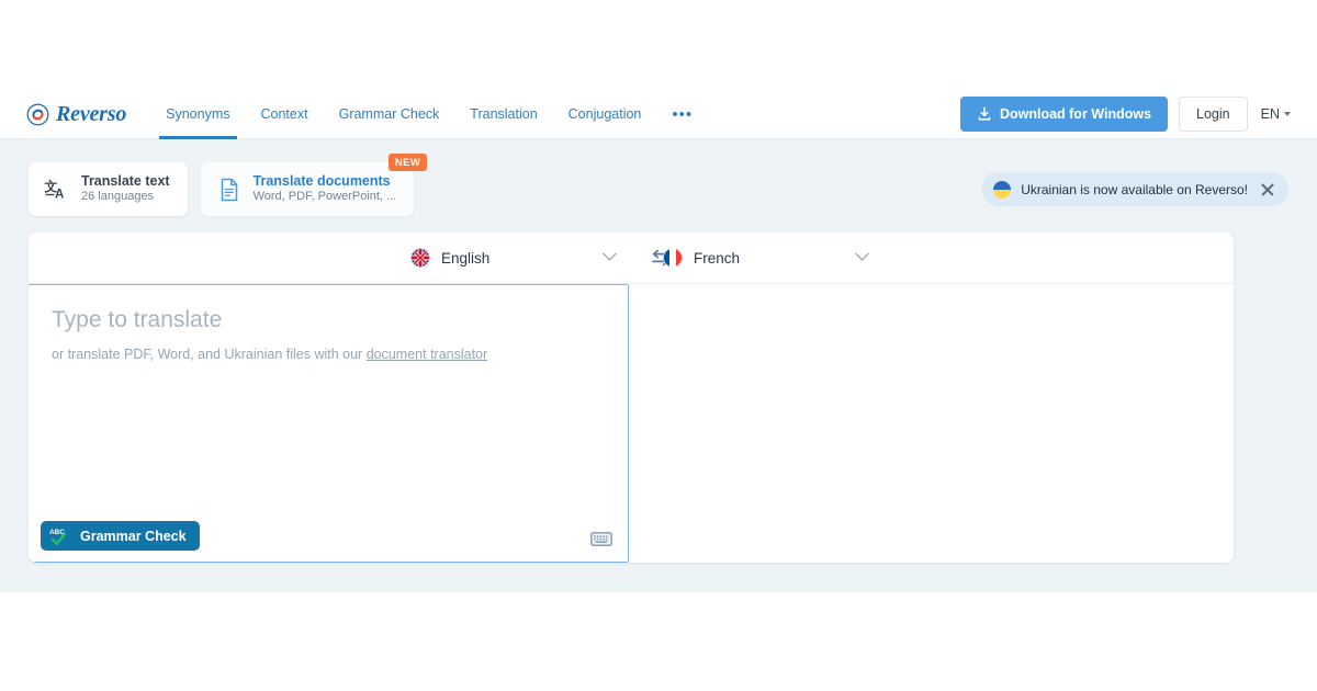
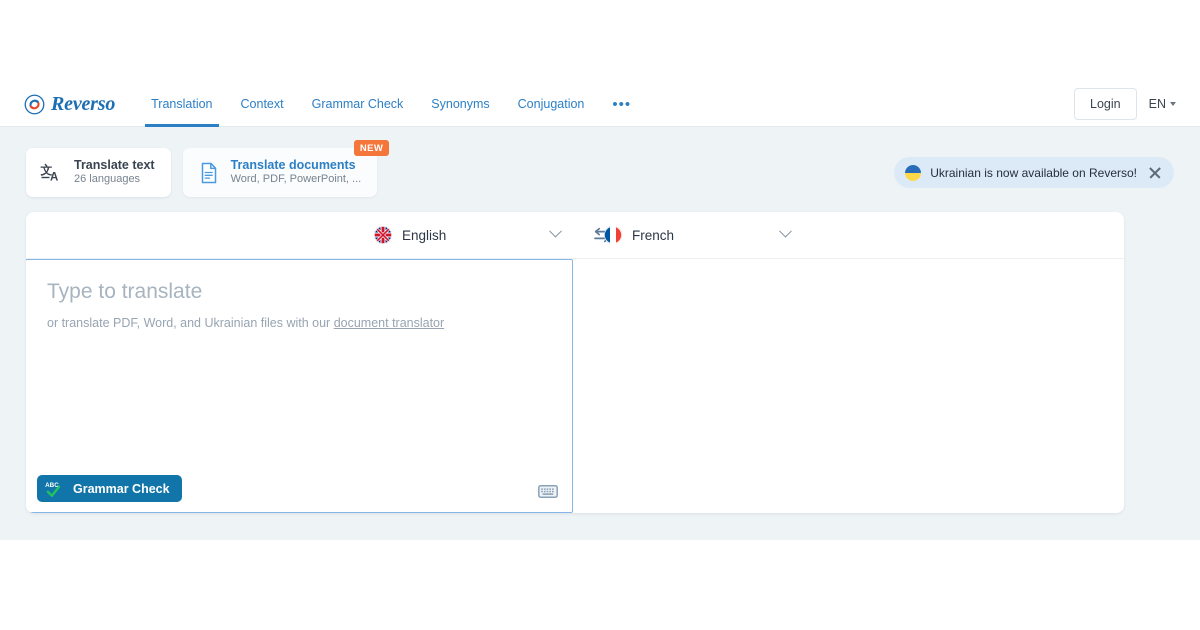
  Reverso
- Synonyms
+ Translation
  Context
  Grammar Check
- Translation
+ Synonyms
  Conjugation
  •••
- Download for Windows
  Login
  EN
  文
  A
  Translate text
  26 languages
  Translate documents
  Word, PDF, PowerPoint, ...
  NEW
  Ukrainian is now available on Reverso!
  English
  French
  Type to translate
  or translate PDF, Word, and Ukrainian files with our document translator
  Grammar Check
